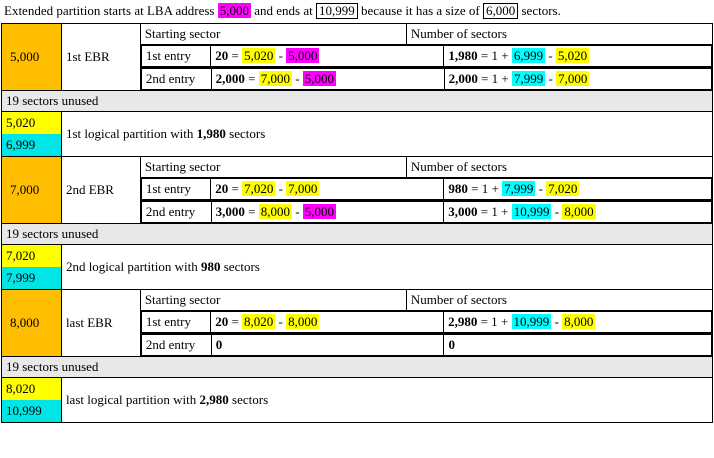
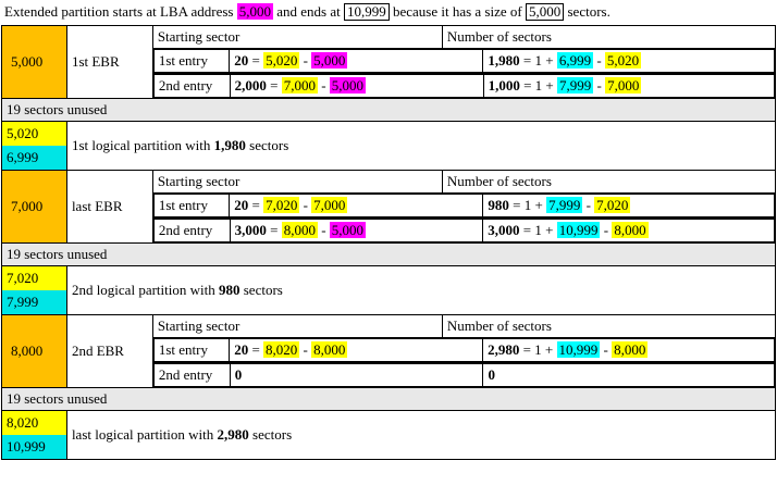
- Extended partition starts at LBA address 5,000 and ends at 10,999 because it has a size of 6,000 sectors.
+ Extended partition starts at LBA address 5,000 and ends at 10,999 because it has a size of 5,000 sectors.
  5,000	1st EBR	Starting sector	Number of sectors
  1st entry	20 = 5,020 - 5,000	1,980 = 1 + 6,999 - 5,020
- 2nd entry	2,000 = 7,000 - 5,000	2,000 = 1 + 7,999 - 7,000
+ 2nd entry	2,000 = 7,000 - 5,000	1,000 = 1 + 7,999 - 7,000
  19 sectors unused
  5,020 6,999	1st logical partition with 1,980 sectors
- 7,000	2nd EBR	Starting sector	Number of sectors
+ 7,000	last EBR	Starting sector	Number of sectors
  1st entry	20 = 7,020 - 7,000	980 = 1 + 7,999 - 7,020
  2nd entry	3,000 = 8,000 - 5,000	3,000 = 1 + 10,999 - 8,000
  19 sectors unused
  7,020 7,999	2nd logical partition with 980 sectors
- 8,000	last EBR	Starting sector	Number of sectors
+ 8,000	2nd EBR	Starting sector	Number of sectors
  1st entry	20 = 8,020 - 8,000	2,980 = 1 + 10,999 - 8,000
  2nd entry	0	0
  19 sectors unused
  8,020 10,999	last logical partition with 2,980 sectors
